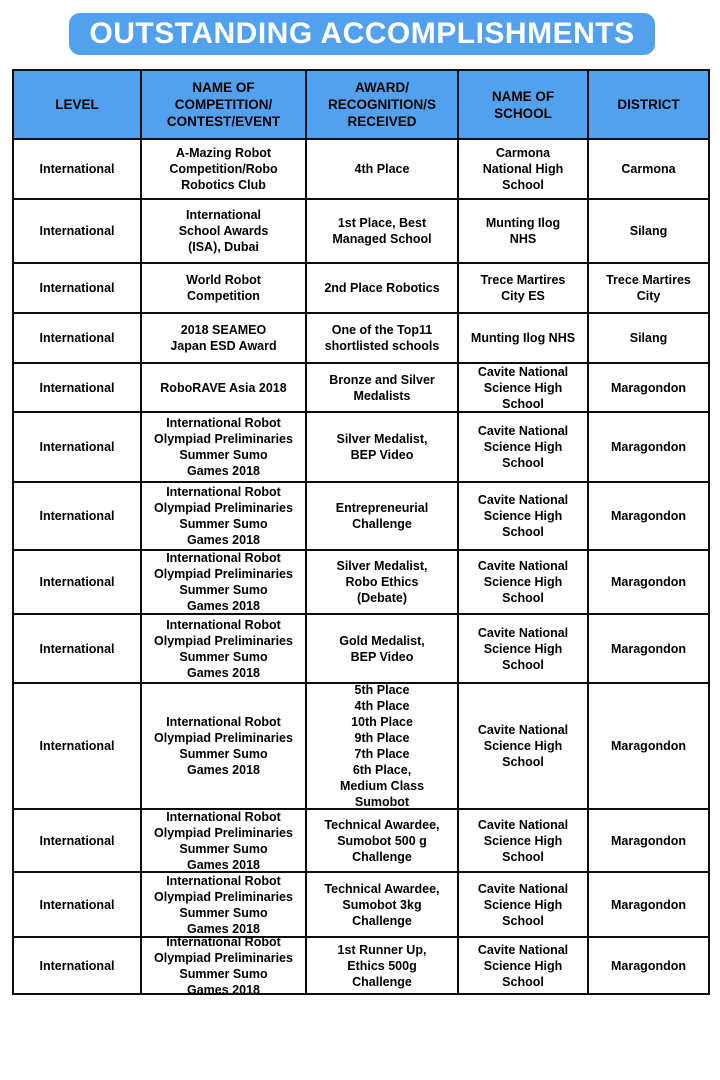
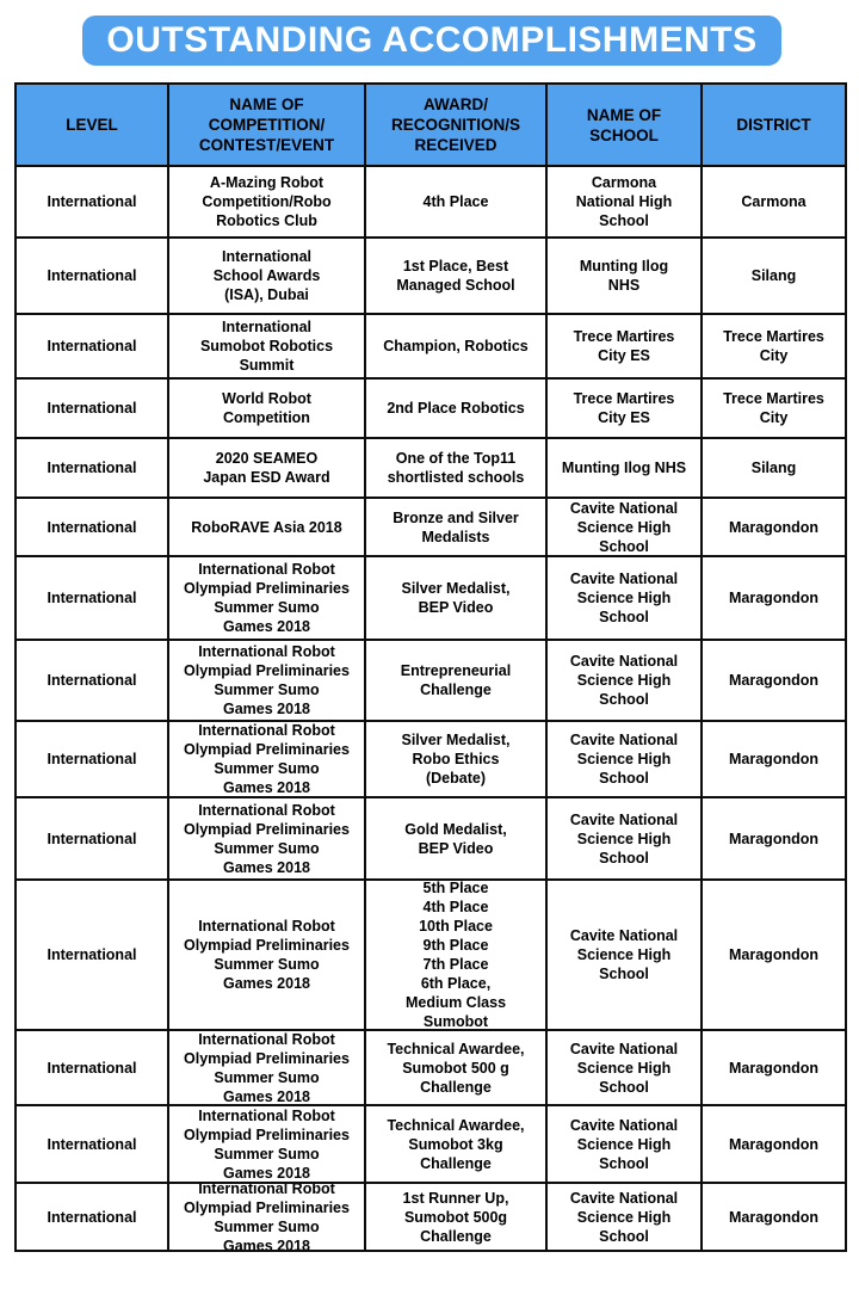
  OUTSTANDING ACCOMPLISHMENTS
  LEVEL	NAME OF COMPETITION/ CONTEST/EVENT	AWARD/ RECOGNITION/S RECEIVED	NAME OF SCHOOL	DISTRICT
  International	A-Mazing Robot Competition/Robo Robotics Club	4th Place	Carmona National High School	Carmona
  International	International School Awards (ISA), Dubai	1st Place, Best Managed School	Munting Ilog NHS	Silang
+ International	International Sumobot Robotics Summit	Champion, Robotics	Trece Martires City ES	Trece Martires City
  International	World Robot Competition	2nd Place Robotics	Trece Martires City ES	Trece Martires City
- International	2018 SEAMEO Japan ESD Award	One of the Top11 shortlisted schools	Munting Ilog NHS	Silang
+ International	2020 SEAMEO Japan ESD Award	One of the Top11 shortlisted schools	Munting Ilog NHS	Silang
  International	RoboRAVE Asia 2018	Bronze and Silver Medalists	Cavite National Science High School	Maragondon
  International	International Robot Olympiad Preliminaries Summer Sumo Games 2018	Silver Medalist, BEP Video	Cavite National Science High School	Maragondon
  International	International Robot Olympiad Preliminaries Summer Sumo Games 2018	Entrepreneurial Challenge	Cavite National Science High School	Maragondon
  International	International Robot Olympiad Preliminaries Summer Sumo Games 2018	Silver Medalist, Robo Ethics (Debate)	Cavite National Science High School	Maragondon
  International	International Robot Olympiad Preliminaries Summer Sumo Games 2018	Gold Medalist, BEP Video	Cavite National Science High School	Maragondon
  International	International Robot Olympiad Preliminaries Summer Sumo Games 2018	5th Place 4th Place 10th Place 9th Place 7th Place 6th Place, Medium Class Sumobot	Cavite National Science High School	Maragondon
  International	International Robot Olympiad Preliminaries Summer Sumo Games 2018	Technical Awardee, Sumobot 500 g Challenge	Cavite National Science High School	Maragondon
  International	International Robot Olympiad Preliminaries Summer Sumo Games 2018	Technical Awardee, Sumobot 3kg Challenge	Cavite National Science High School	Maragondon
- International	International Robot Olympiad Preliminaries Summer Sumo Games 2018	1st Runner Up, Ethics 500g Challenge	Cavite National Science High School	Maragondon
+ International	International Robot Olympiad Preliminaries Summer Sumo Games 2018	1st Runner Up, Sumobot 500g Challenge	Cavite National Science High School	Maragondon
